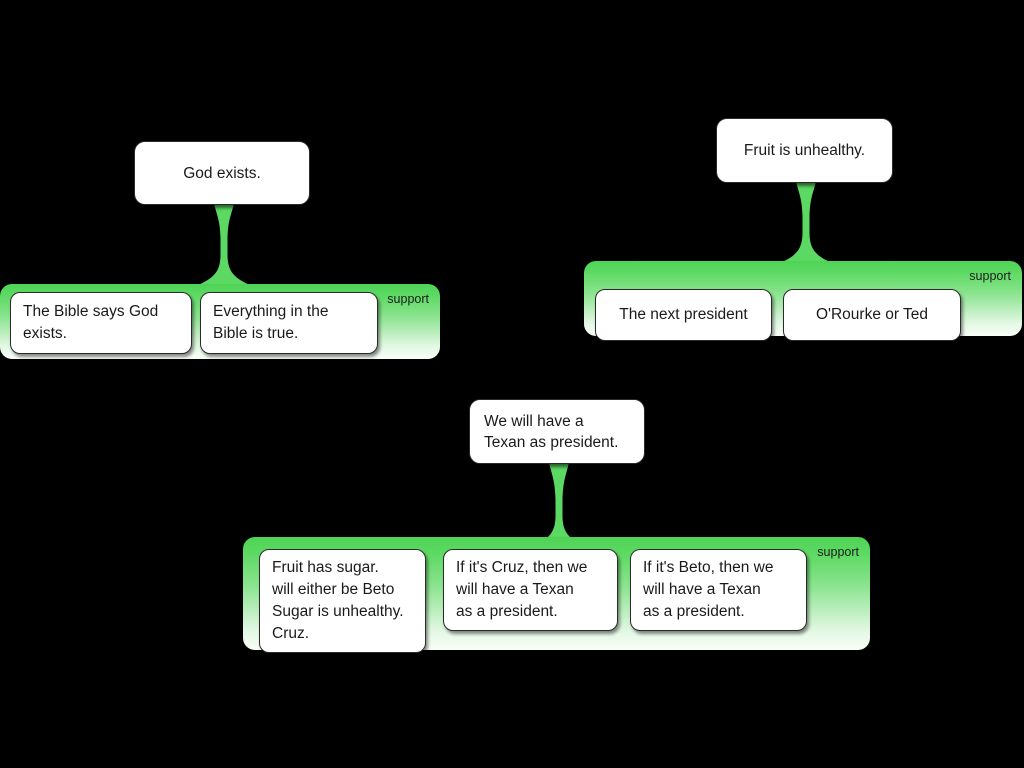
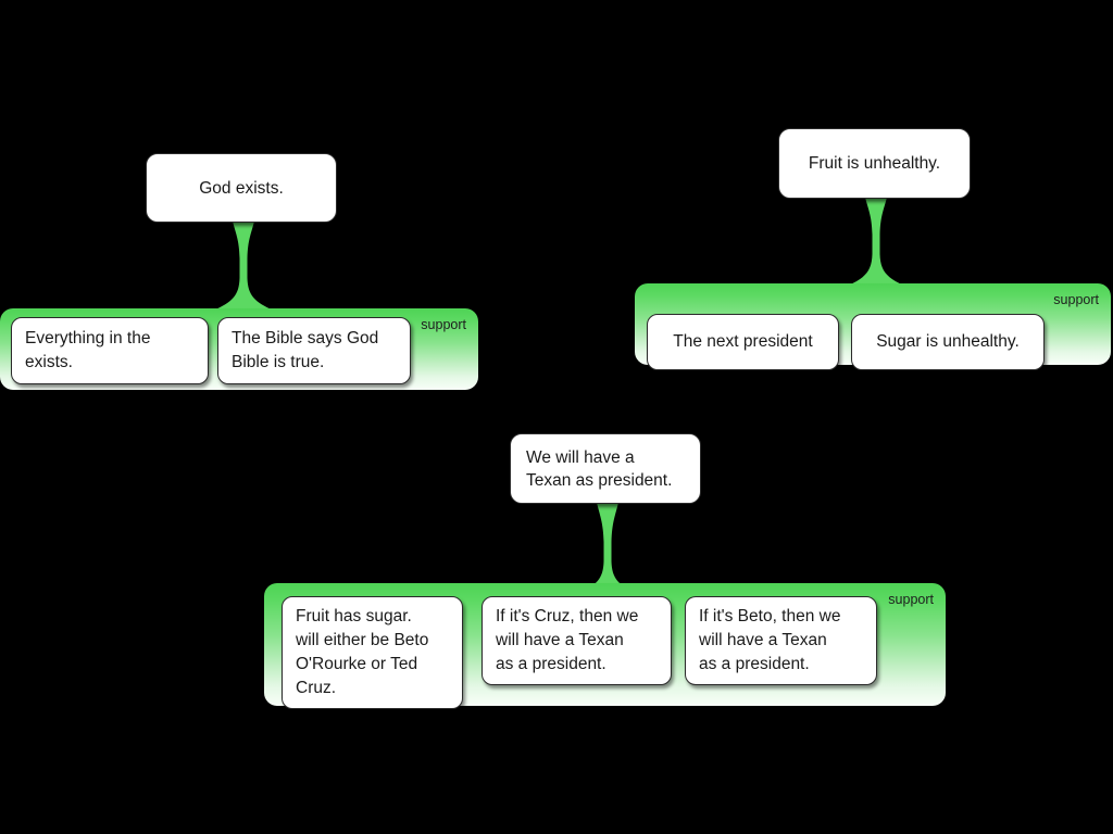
  God exists.
  support
- The Bible says God
+ Everything in the
  exists.
- Everything in the
+ The Bible says God
  Bible is true.
  Fruit is unhealthy.
  support
  The next president
- O'Rourke or Ted
+ Sugar is unhealthy.
  We will have a
  Texan as president.
  support
  Fruit has sugar.
  will either be Beto
- Sugar is unhealthy.
+ O'Rourke or Ted
  Cruz.
  If it's Cruz, then we
  will have a Texan
  as a president.
  If it's Beto, then we
  will have a Texan
  as a president.
